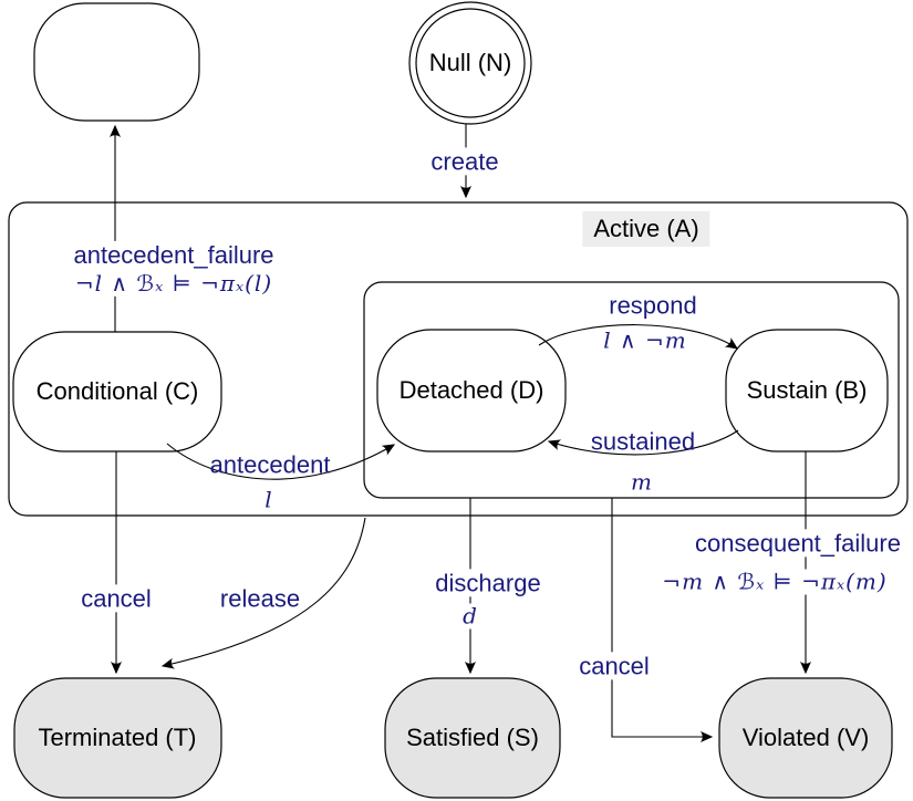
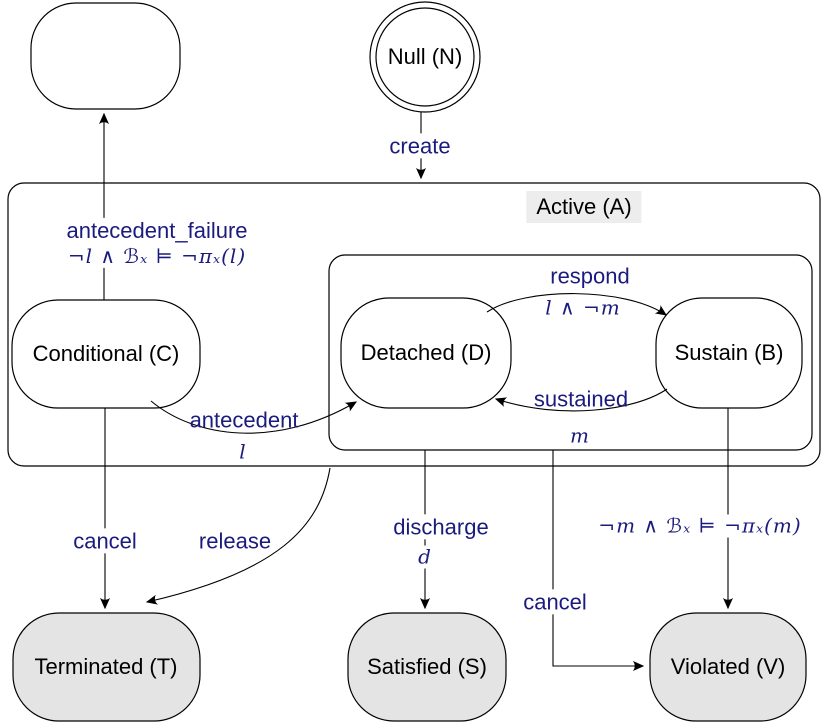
  Null (N)
  Active (A)
  Conditional (C)
  Detached (D)
  Sustain (B)
  Terminated (T)
  Satisfied (S)
  Violated (V)
  create
  antecedent_failure
  ¬l ∧ ℬₓ ⊨ ¬πₓ(l)
  respond
  l ∧ ¬m
  sustained
  m
  antecedent
  l
  cancel
  release
  discharge
  d
  cancel
- consequent_failure
  ¬m ∧ ℬₓ ⊨ ¬πₓ(m)
